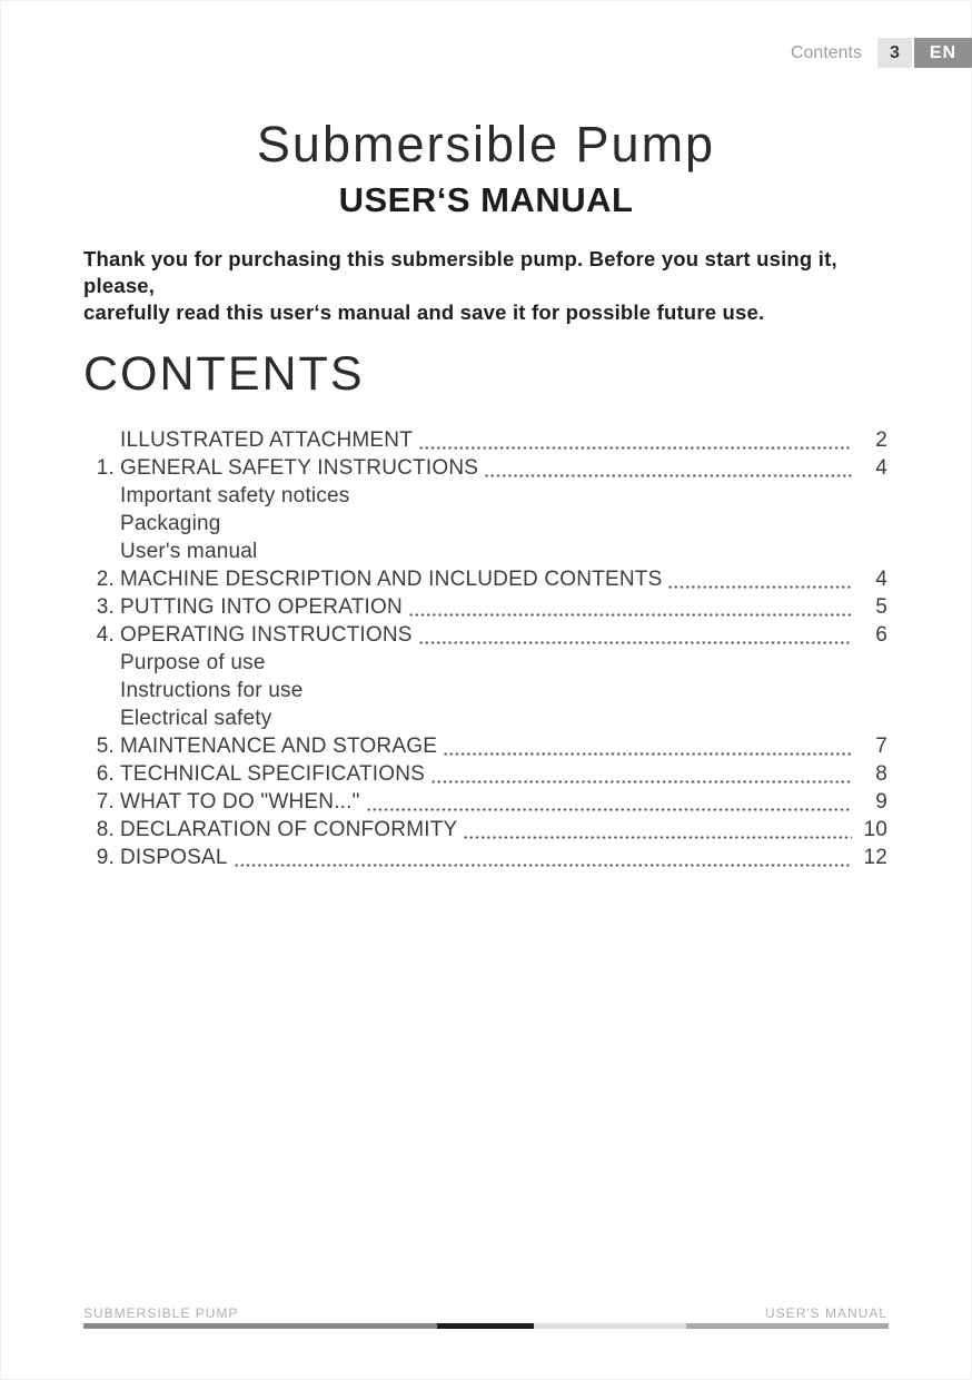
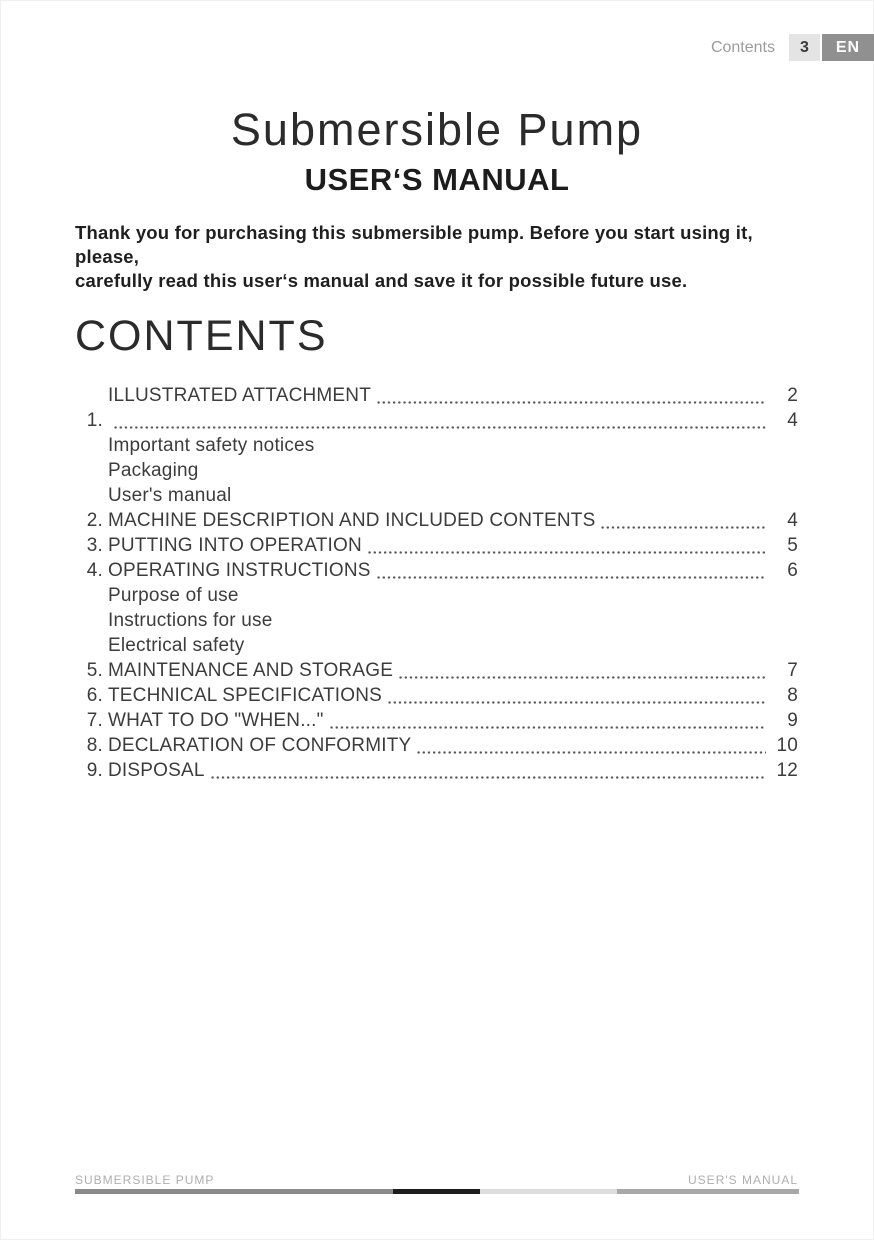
  Contents
  3
  EN
  Submersible Pump
  USER‘S MANUAL
  Thank you for purchasing this submersible pump. Before you start using it, please,
  carefully read this user‘s manual and save it for possible future use.
  CONTENTS
  ILLUSTRATED ATTACHMENT
  2
  1.
- GENERAL SAFETY INSTRUCTIONS
  4
  Important safety notices
  Packaging
  User's manual
  2.
  MACHINE DESCRIPTION AND INCLUDED CONTENTS
  4
  3.
  PUTTING INTO OPERATION
  5
  4.
  OPERATING INSTRUCTIONS
  6
  Purpose of use
  Instructions for use
  Electrical safety
  5.
  MAINTENANCE AND STORAGE
  7
  6.
  TECHNICAL SPECIFICATIONS
  8
  7.
  WHAT TO DO "WHEN..."
  9
  8.
  DECLARATION OF CONFORMITY
  10
  9.
  DISPOSAL
  12
  SUBMERSIBLE PUMP
  USER'S MANUAL
